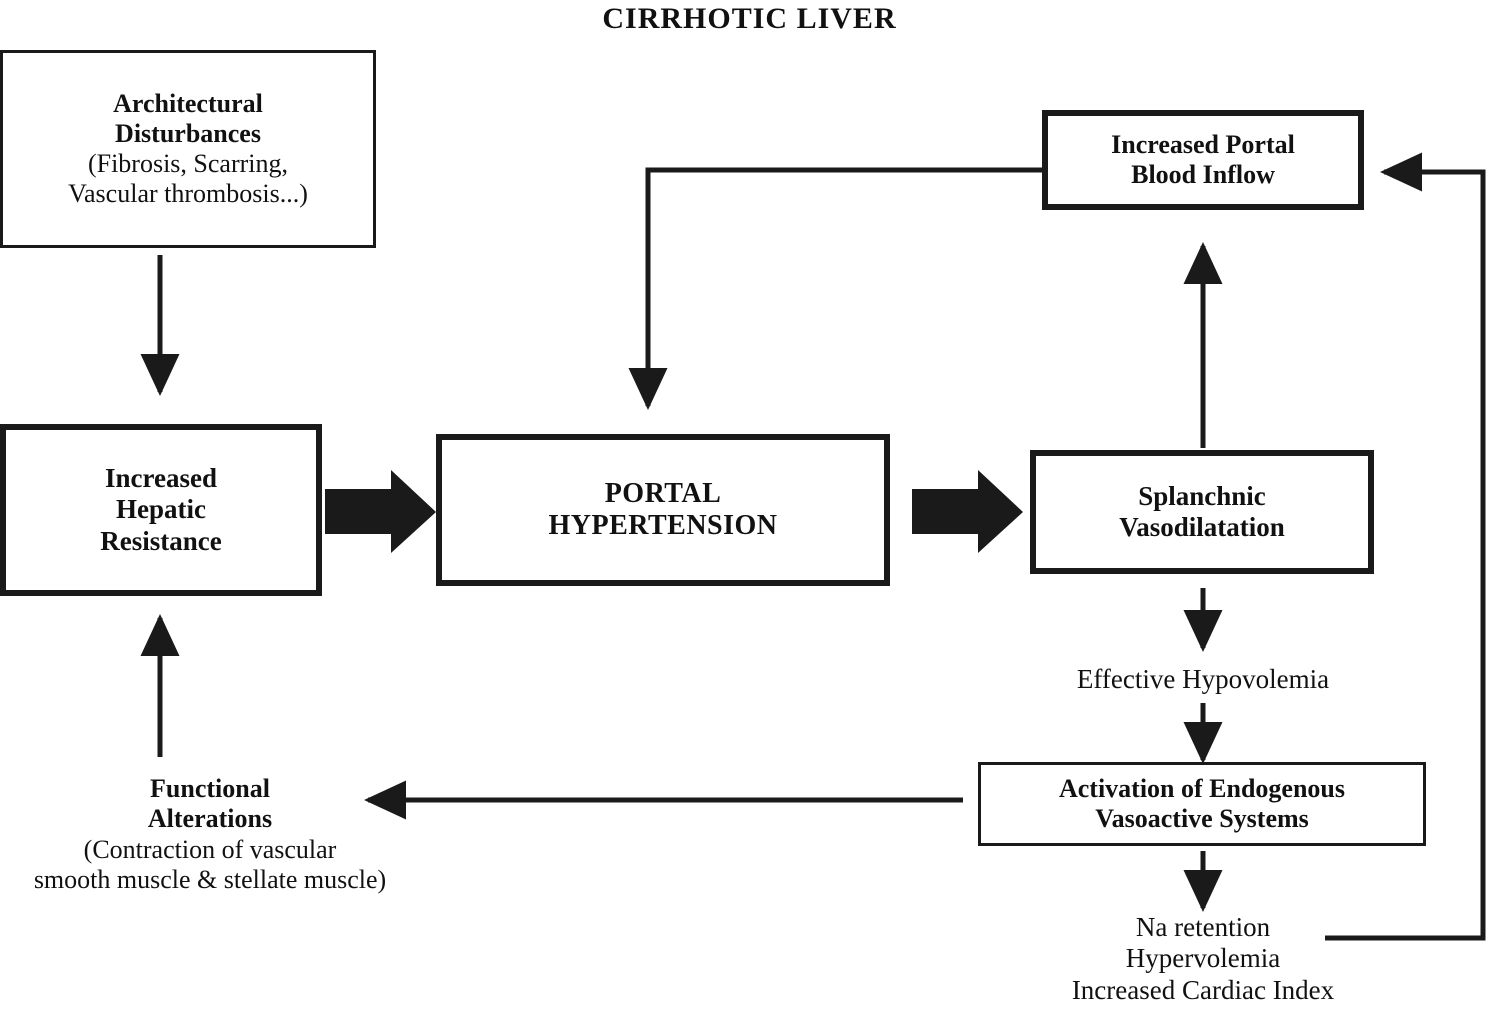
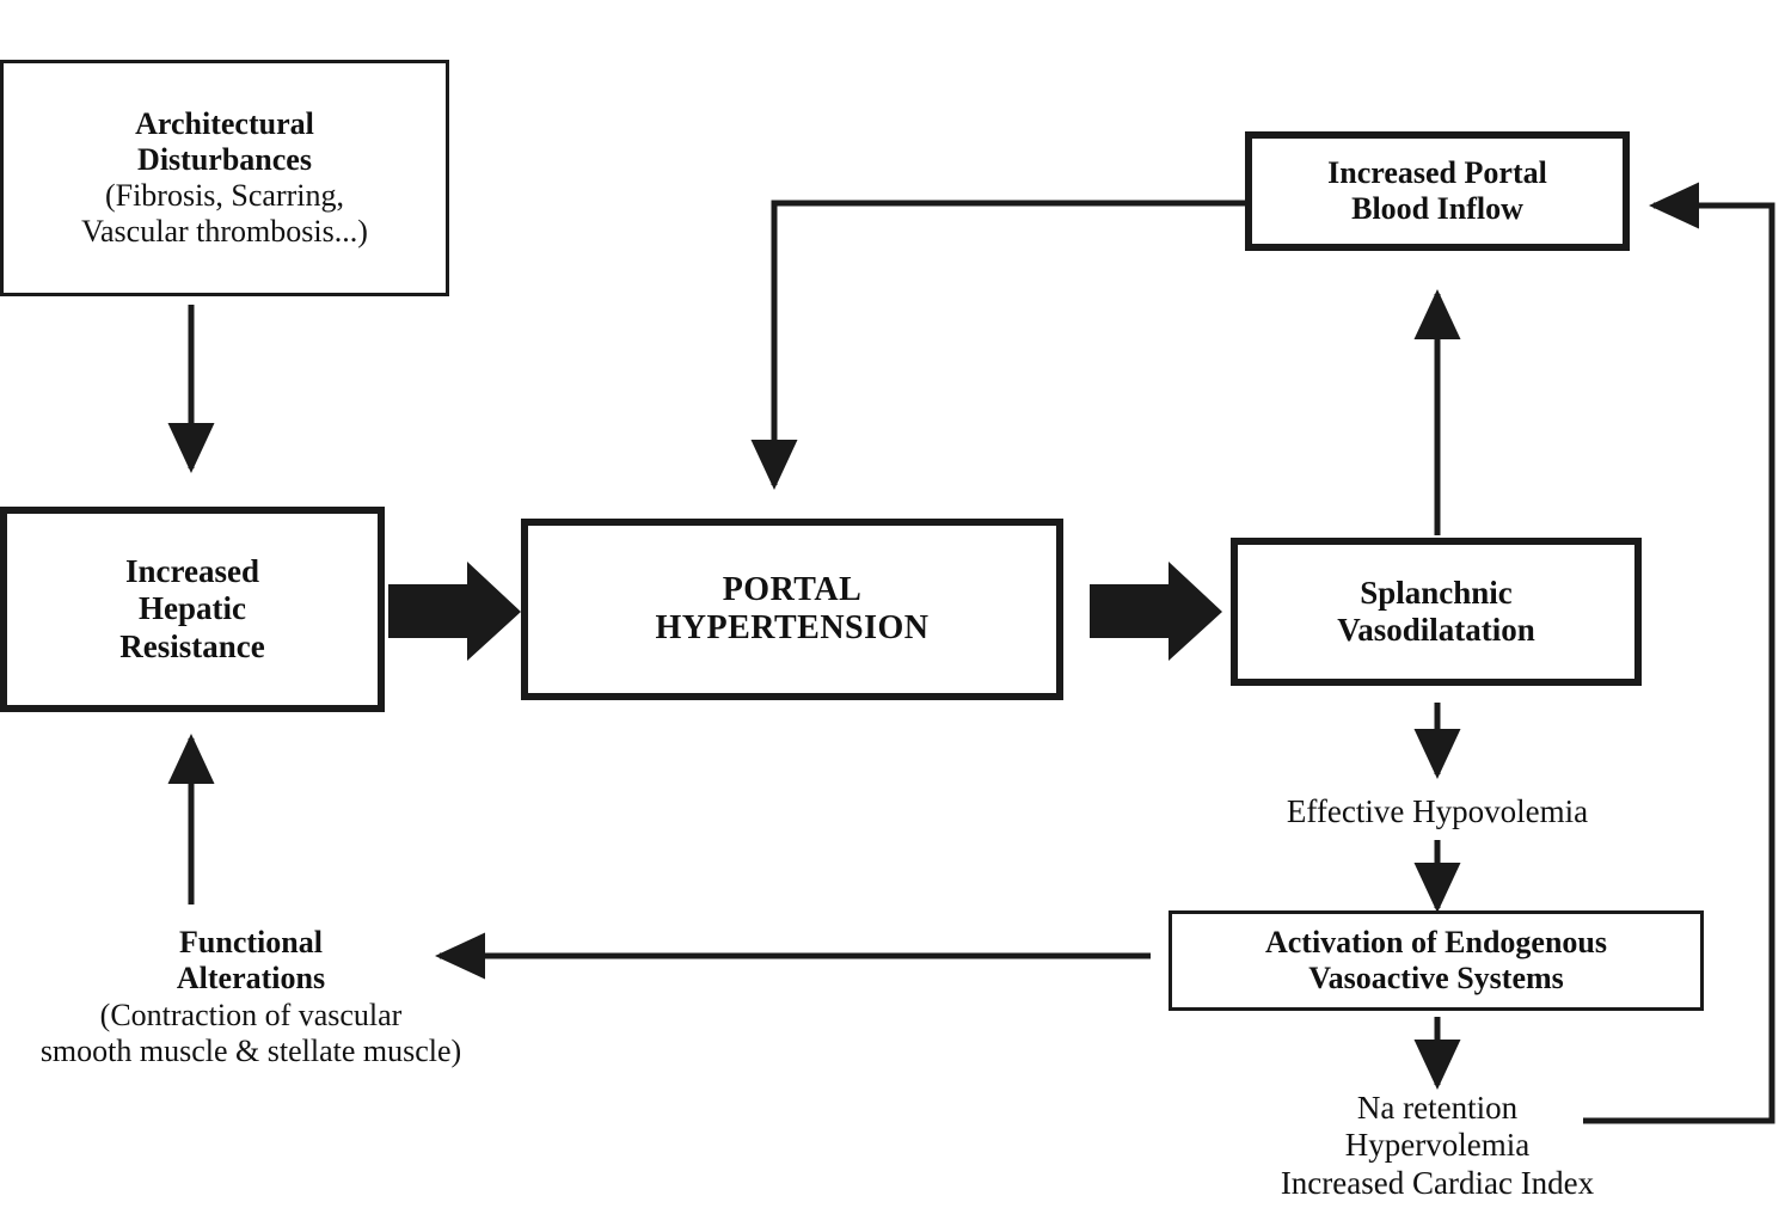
- CIRRHOTIC LIVER
  Architectural
  Disturbances
  (Fibrosis, Scarring,
  Vascular thrombosis...)
  Increased
  Hepatic
  Resistance
  PORTAL
  HYPERTENSION
  Splanchnic
  Vasodilatation
  Increased Portal
  Blood Inflow
  Effective Hypovolemia
  Activation of Endogenous
  Vasoactive Systems
  Na retention
  Hypervolemia
  Increased Cardiac Index
  Functional
  Alterations
  (Contraction of vascular
  smooth muscle & stellate muscle)
